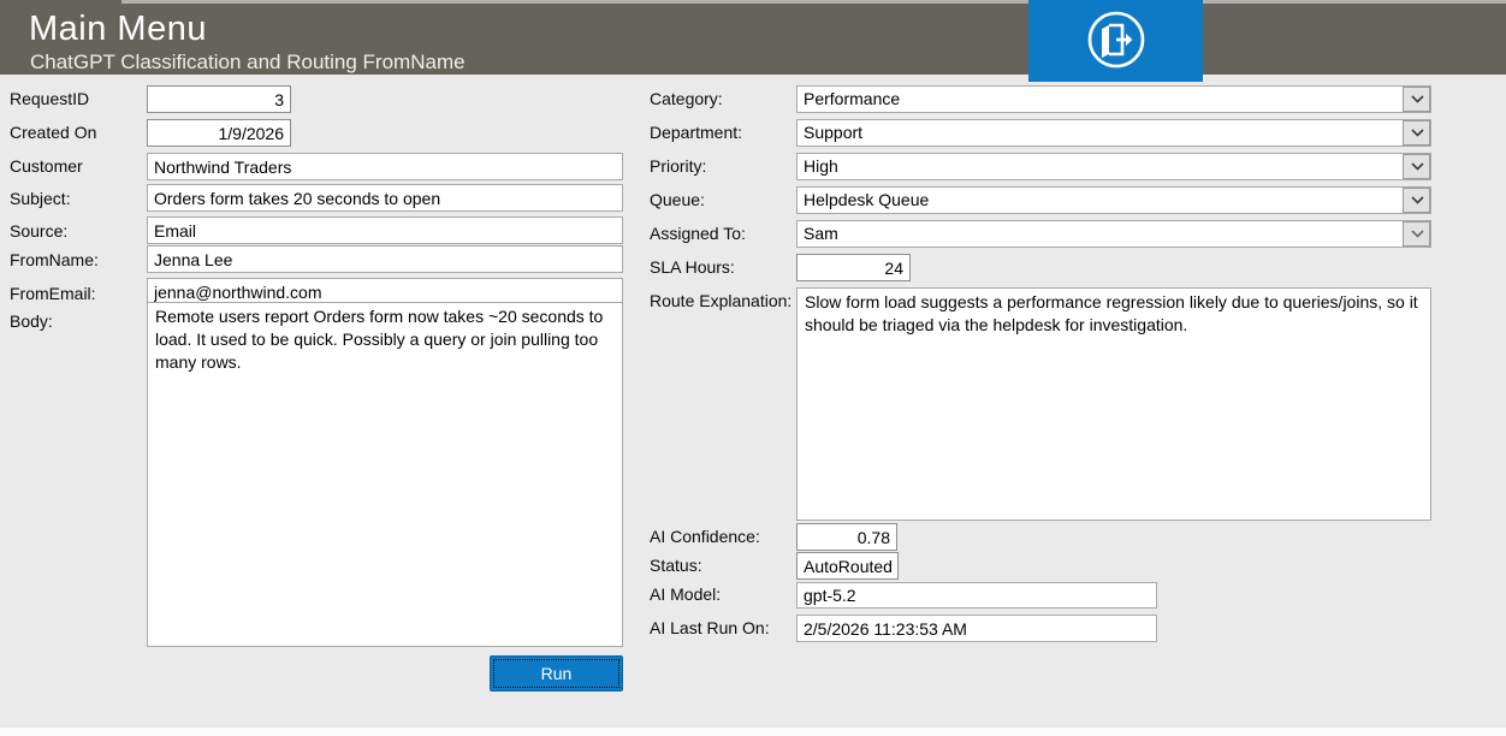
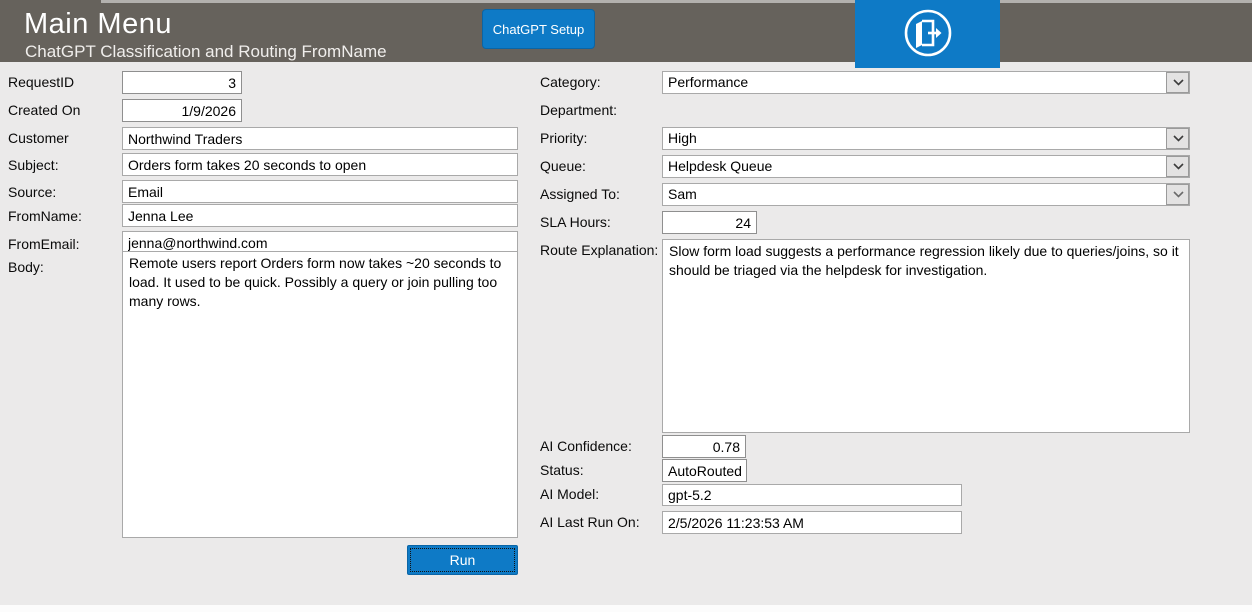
  Main Menu
  ChatGPT Classification and Routing FromName
+ ChatGPT Setup
  RequestID
  Created On
  Customer
  Subject:
  Source:
  FromName:
  FromEmail:
  Body:
  3
  1/9/2026
  Northwind Traders
  Orders form takes 20 seconds to open
  Email
  Jenna Lee
  jenna@northwind.com
  Run
  Category:
  Department:
  Priority:
  Queue:
  Assigned To:
  SLA Hours:
  Route Explanation:
  AI Confidence:
  Status:
  AI Model:
  AI Last Run On:
  Performance
- Support
  High
  Helpdesk Queue
  Sam
  24
  0.78
  AutoRouted
  gpt-5.2
  2/5/2026 11:23:53 AM
